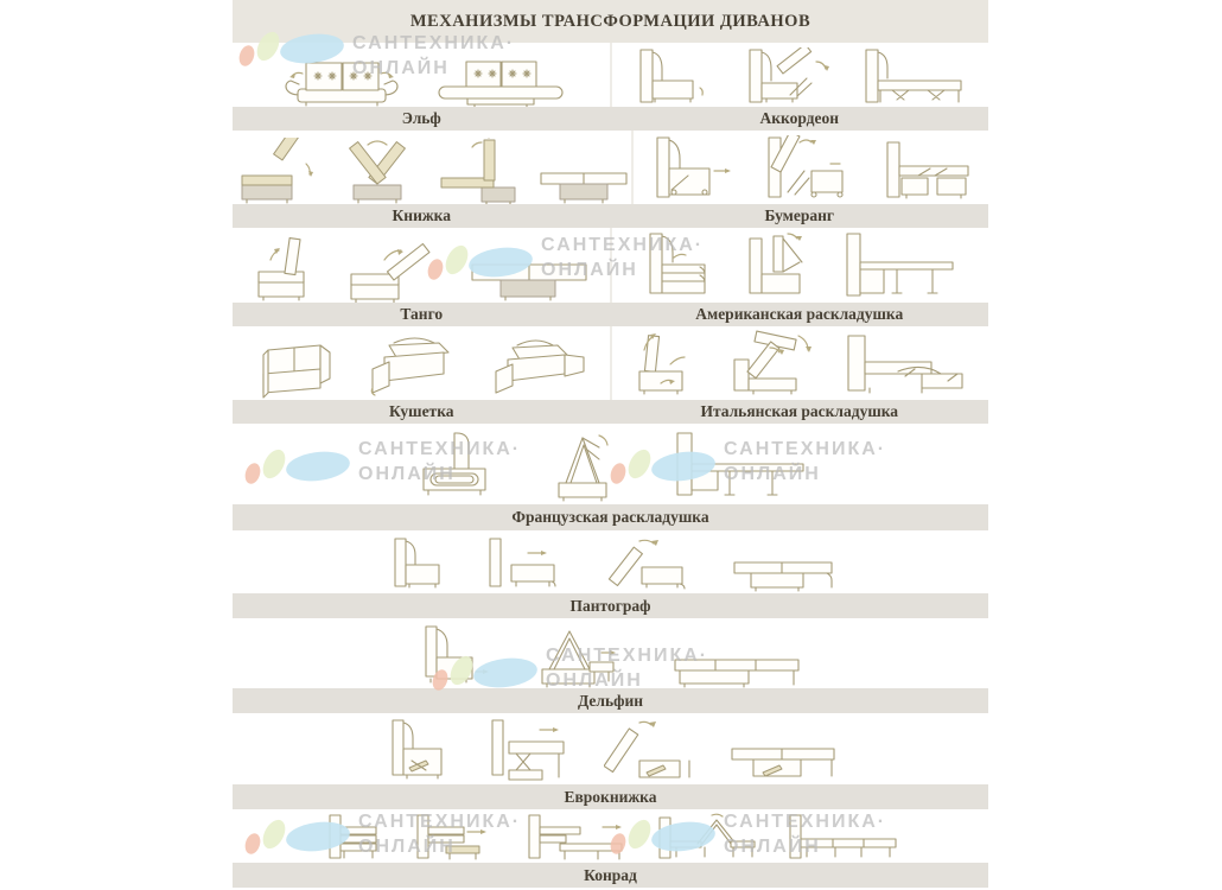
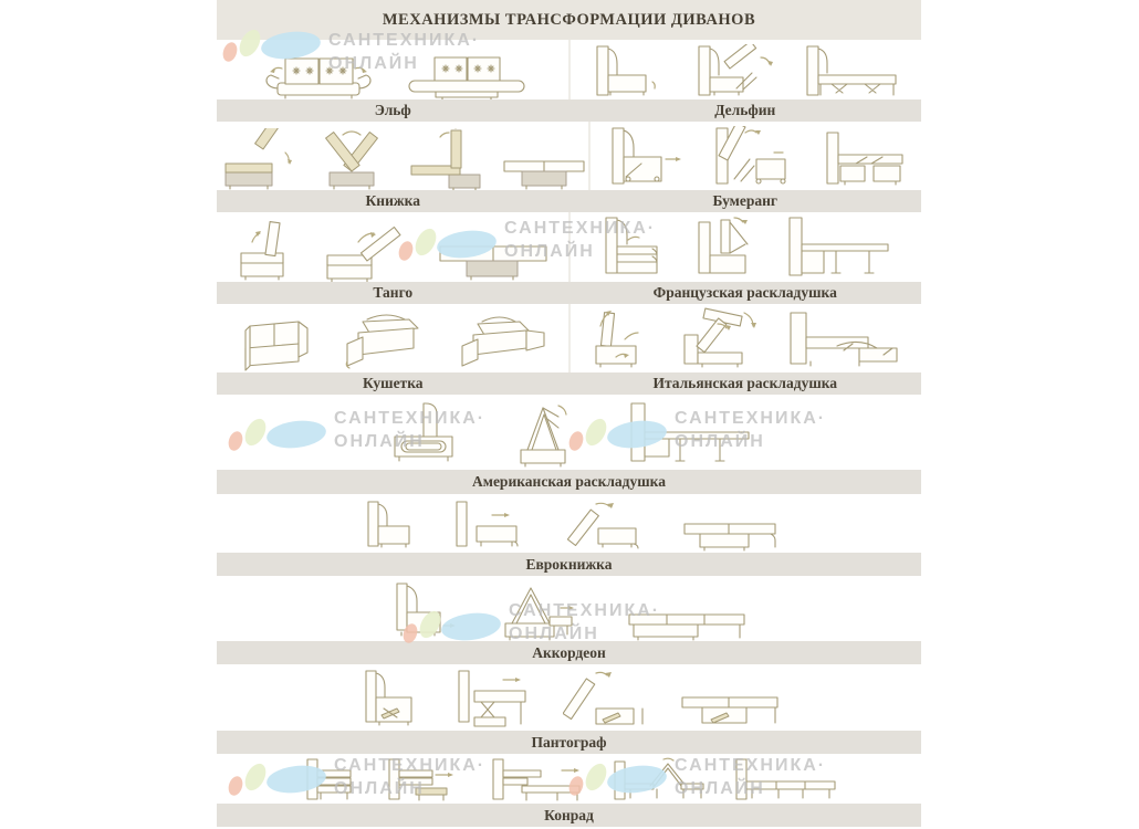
  МЕХАНИЗМЫ ТРАНСФОРМАЦИИ ДИВАНОВ
  Эльф
- Аккордеон
+ Дельфин
  Книжка
  Бумеранг
  Танго
- Американская раскладушка
+ Французская раскладушка
  Кушетка
  Итальянская раскладушка
- Французская раскладушка
+ Американская раскладушка
- Пантограф
+ Еврокнижка
- Дельфин
+ Аккордеон
- Еврокнижка
+ Пантограф
  Конрад
  САНТЕХНИКА·
  ОНЛАЙН
  САНТЕХНИКА·
  ОНЛАЙН
  САНТЕХНИКА·
  ОНЛАЙН
  САНТЕХНИКА·
  ОНЛАЙН
  САНТЕХНИКА·
  ОНЛАЙН
  САНТЕХНИКА·
  ОНЛАЙН
  САНТЕХНИКА·
  ОНЛАЙН
